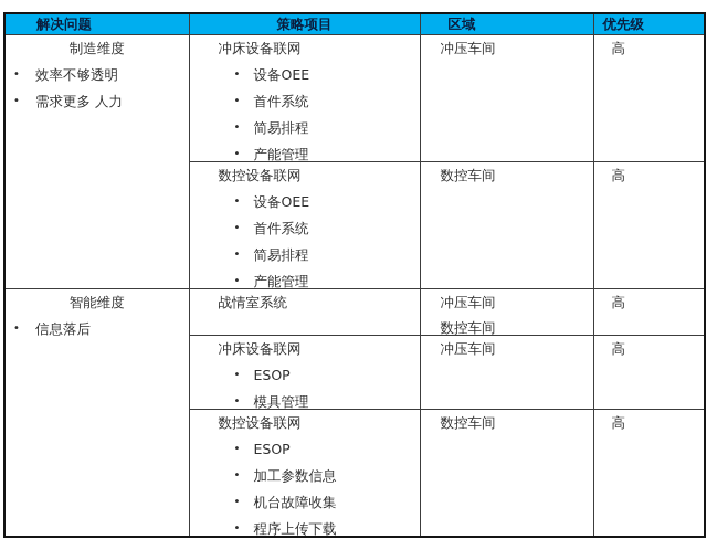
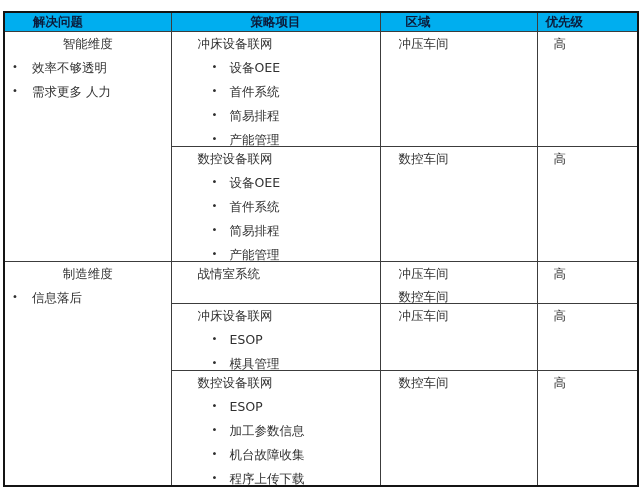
  解决问题	策略项目	区域	优先级
- 制造维度• 效率不够透明• 需求更多 人力	冲床设备联网• 设备OEE• 首件系统• 简易排程• 产能管理	冲压车间	高
+ 智能维度• 效率不够透明• 需求更多 人力	冲床设备联网• 设备OEE• 首件系统• 简易排程• 产能管理	冲压车间	高
  数控设备联网• 设备OEE• 首件系统• 简易排程• 产能管理	数控车间	高
- 智能维度• 信息落后	战情室系统	冲压车间数控车间	高
+ 制造维度• 信息落后	战情室系统	冲压车间数控车间	高
  冲床设备联网• ESOP• 模具管理	冲压车间	高
  数控设备联网• ESOP• 加工参数信息• 机台故障收集• 程序上传下载	数控车间	高
